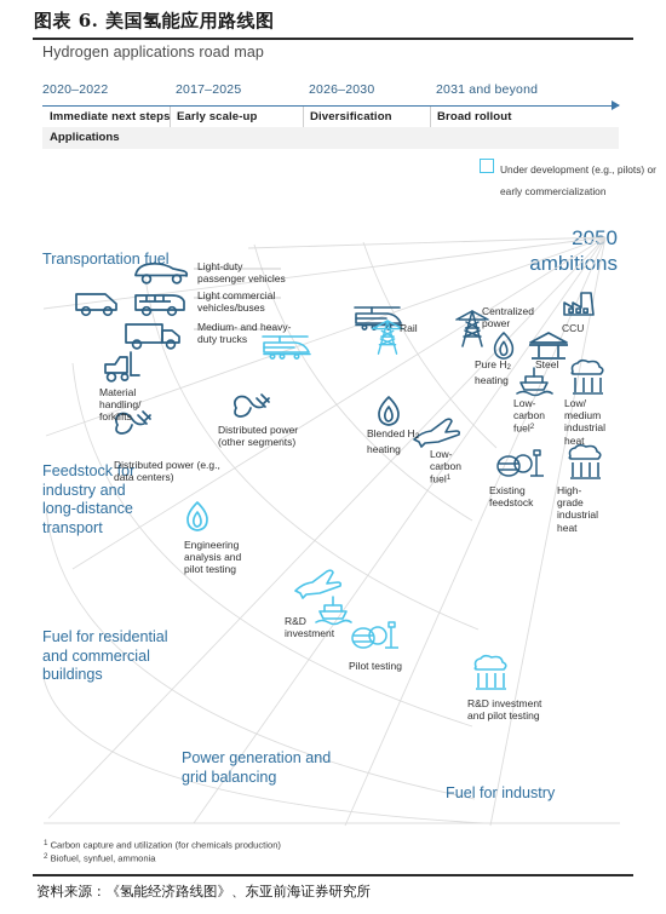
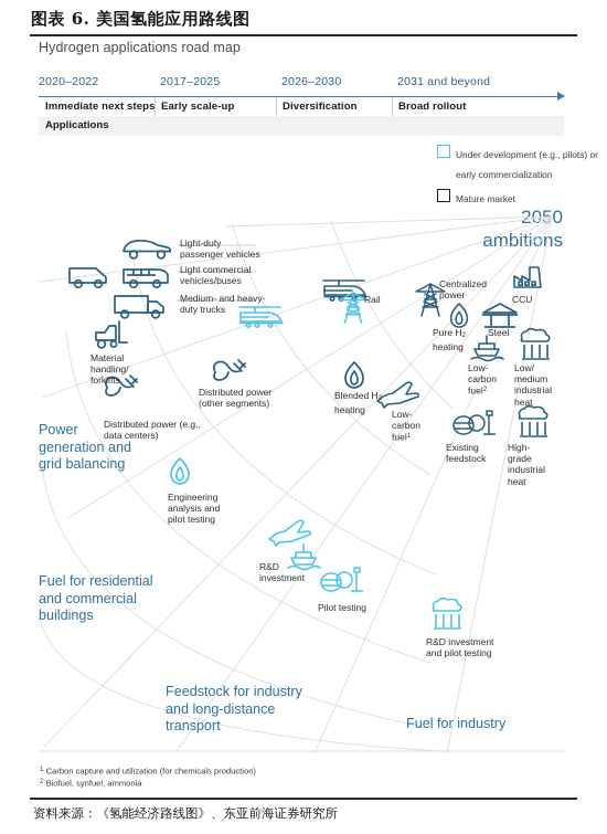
  图表 6. 美国氢能应用路线图
  Hydrogen applications road map
  2020–2022
  2017–2025
  2026–2030
  2031 and beyond
  Immediate next steps
  Early scale-up
  Diversification
  Broad rollout
  Applications
  Under development (e.g., pilots) or early commercialization
+ Mature market
  amitions
- Transportation fuel
- Feedstock for industry and long-distance transport
+ Power generation and grid balancing
  Fuel for residential and commercial buildings
- Power generation and grid balancing
+ Feedstock for industry and long-distance transport
  Fuel for industry
  Light-duty passenger vehicles
  Light commercial vehicles/buses
  Medium- and heavy-duty trucks
  Rail
  Material handling/ forklifts
  Distributed power (e.g., data centers)
  Distributed power (other segments)
  Engineering analysis and pilot testing
  Blended H heating
  Pure H heating
  Centralized power
  CCU
  Steel
  Low-
  carbon
  fuel
  Low/
  medium
  industrial
  heat
  Low-
  carbon
  fuel
  Existing feedstock
  High-
  grade
  industrial
  heat
  R&D investment
  Pilot testing
  R&D investment and pilot testing
  Carbon capture and utilization (for chemicals production)
  Biofuel, synfuel, ammonia
  资料来源：《氢能经济路线图》、东亚前海证券研究所
